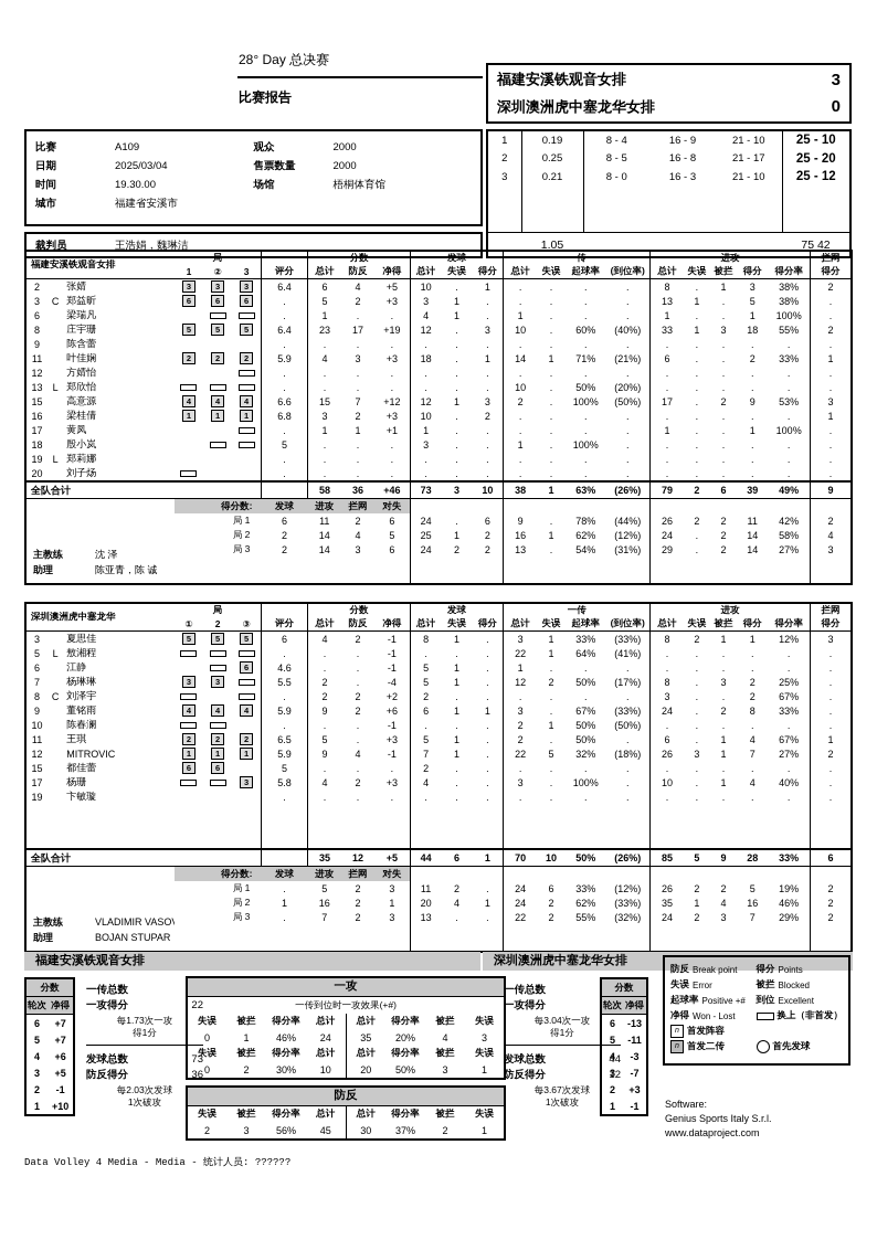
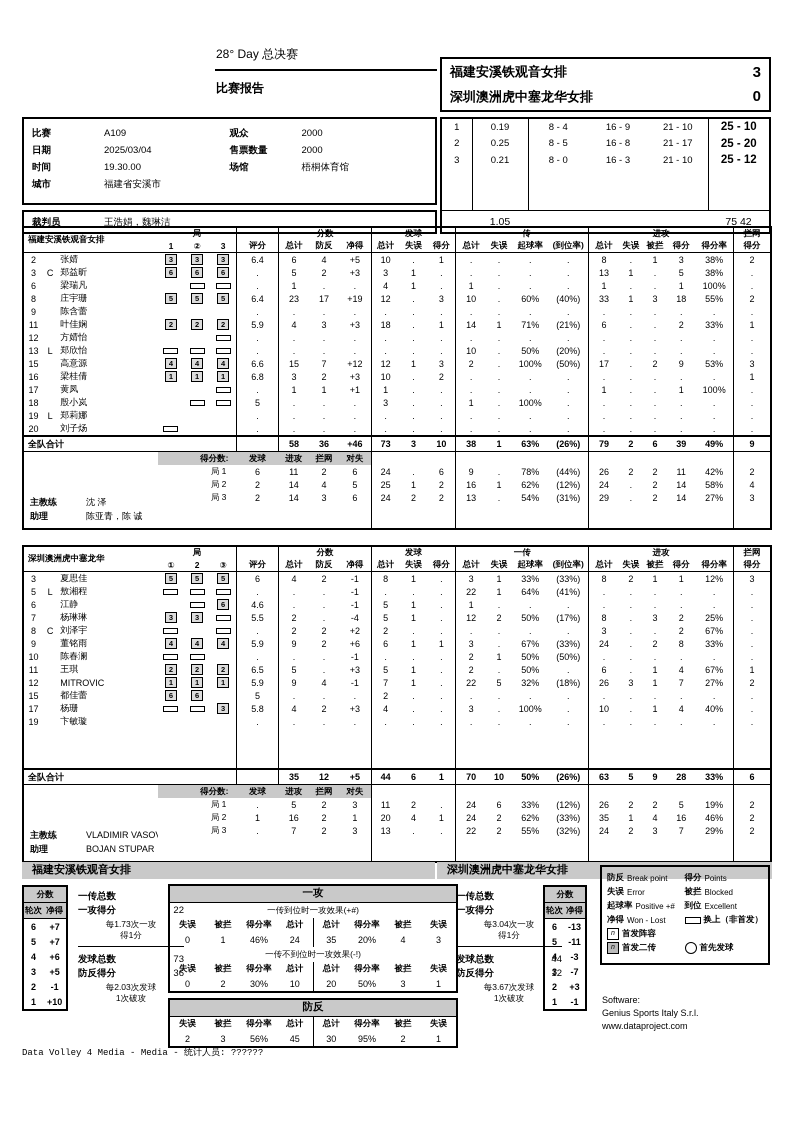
  28° Day 总决赛
  比赛报告
  福建安溪铁观音女排
  3
  深圳澳洲虎中塞龙华女排
  0
  比赛
  A109
  日期
  2025/03/04
  时间
  19.30.00
  城市
  福建省安溪市
  观众
  2000
  售票数量
  2000
  场馆
  梧桐体育馆
  裁判员
  王浩娟，魏琳洁
  1	0.19	8 - 4	16 - 9	21 - 10	25 - 10
  2	0.25	8 - 5	16 - 8	21 - 17	25 - 20
  3	0.21	8 - 0	16 - 3	21 - 10	25 - 12
  	1.05		75 42
  福建安溪铁观音女排	局		分数	发球	一传	进攻	拦网
  1	②	3	评分	总计	防反	净得	总计	失误	得分	总计	失误	起球率	(到位率)	总计	失误	被拦	得分	得分率	得分
  2		张婧	3	3	3	6.4	6	4	+5	10	.	1	.	.	.	.	8	.	1	3	38%	2
  3	C	郑益昕	6	6	6	.	5	2	+3	3	1	.	.	.	.	.	13	1	.	5	38%	.
  6		梁瑞凡				.	1	.	.	4	1	.	1	.	.	.	1	.	.	1	100%	.
  8		庄宇珊	5	5	5	6.4	23	17	+19	12	.	3	10	.	60%	(40%)	33	1	3	18	55%	2
  9		陈含蕾				.	.	.	.	.	.	.	.	.	.	.	.	.	.	.	.	.
  11		叶佳娴	2	2	2	5.9	4	3	+3	18	.	1	14	1	71%	(21%)	6	.	.	2	33%	1
  12		方婧怡				.	.	.	.	.	.	.	.	.	.	.	.	.	.	.	.	.
  13	L	郑欣怡				.	.	.	.	.	.	.	10	.	50%	(20%)	.	.	.	.	.	.
  15		高意源	4	4	4	6.6	15	7	+12	12	1	3	2	.	100%	(50%)	17	.	2	9	53%	3
  16		梁桂倩	1	1	1	6.8	3	2	+3	10	.	2	.	.	.	.	.	.	.	.	.	1
  17		黄凤				.	1	1	+1	1	.	.	.	.	.	.	1	.	.	1	100%	.
  18		殷小岚				5	.	.	.	3	.	.	1	.	100%	.	.	.	.	.	.	.
  19	L	郑莉娜				.	.	.	.	.	.	.	.	.	.	.	.	.	.	.	.	.
  20		刘子炀				.	.	.	.	.	.	.	.	.	.	.	.	.	.	.	.	.
  全队合计		58	36	+46	73	3	10	38	1	63%	(26%)	79	2	6	39	49%	9
  主教练 沈 泽助理 陈亚青，陈 诚	得分数:	发球	进攻	拦网	对失
  局 1	6	11	2	6	24	.	6	9	.	78%	(44%)	26	2	2	11	42%	2
  局 2	2	14	4	5	25	1	2	16	1	62%	(12%)	24	.	2	14	58%	4
  局 3	2	14	3	6	24	2	2	13	.	54%	(31%)	29	.	2	14	27%	3
  深圳澳洲虎中塞龙华	局		分数	发球	一传	进攻	拦网
  ①	2	③	评分	总计	防反	净得	总计	失误	得分	总计	失误	起球率	(到位率)	总计	失误	被拦	得分	得分率	得分
  3		夏思佳	5	5	5	6	4	2	-1	8	1	.	3	1	33%	(33%)	8	2	1	1	12%	3
  5	L	敖湘程				.	.	.	-1	.	.	.	22	1	64%	(41%)	.	.	.	.	.	.
  6		江静			6	4.6	.	.	-1	5	1	.	1	.	.	.	.	.	.	.	.	.
  7		杨琳琳	3	3		5.5	2	.	-4	5	1	.	12	2	50%	(17%)	8	.	3	2	25%	.
  8	C	刘泽宇				.	2	2	+2	2	.	.	.	.	.	.	3	.	.	2	67%	.
  9		董铭雨	4	4	4	5.9	9	2	+6	6	1	1	3	.	67%	(33%)	24	.	2	8	33%	.
  10		陈春澜				.	.	.	-1	.	.	.	2	1	50%	(50%)	.	.	.	.	.	.
  11		王琪	2	2	2	6.5	5	.	+3	5	1	.	2	.	50%	.	6	.	1	4	67%	1
  12		MITROVIC	1	1	1	5.9	9	4	-1	7	1	.	22	5	32%	(18%)	26	3	1	7	27%	2
  15		都佳蕾	6	6		5	.	.	.	2	.	.	.	.	.	.	.	.	.	.	.	.
  17		杨珊			3	5.8	4	2	+3	4	.	.	3	.	100%	.	10	.	1	4	40%	.
  19		卞敏璇				.	.	.	.	.	.	.	.	.	.	.	.	.	.	.	.	.
- 全队合计		35	12	+5	44	6	1	70	10	50%	(26%)	85	5	9	28	33%	6
+ 全队合计		35	12	+5	44	6	1	70	10	50%	(26%)	63	5	9	28	33%	6
  主教练 VLADIMIR VASO助理 BOJAN STUPAR	得分数:	发球	进攻	拦网	对失
  局 1	.	5	2	3	11	2	.	24	6	33%	(12%)	26	2	2	5	19%	2
  局 2	1	16	2	1	20	4	1	24	2	62%	(33%)	35	1	4	16	46%	2
  局 3	.	7	2	3	13	.	.	22	2	55%	(32%)	24	2	3	7	29%	2
  福建安溪铁观音女排
  深圳澳洲虎中塞龙华女排
  分数
  轮次	净得
  6	+7
  5	+7
  4	+6
  3	+5
  2	-1
  1	+10
  一传总数
  一攻得分
  22
  每1.73次一攻
  得1分
  发球总数
  73
  防反得分
  36
  每2.03次发球
  1次破攻
  一攻
  一传到位时一攻效果(+#)
  失误	被拦	得分率	总计	总计	得分率	被拦	失误
  0	1	46%	24	35	20%	4	3
+ 一传不到位时一攻效果(-!)
  失误	被拦	得分率	总计	总计	得分率	被拦	失误
  0	2	30%	10	20	50%	3	1
  防反
  失误	被拦	得分率	总计	总计	得分率	被拦	失误
- 2	3	56%	45	30	37%	2	1
+ 2	3	56%	45	30	95%	2	1
  一传总数
  一攻得分
  每3.04次一攻
  得1分
  发球总数
  44
  防反得分
  12
  每3.67次发球
  1次破攻
  分数
  轮次	净得
  6	-13
  5	-11
  4	-3
  3	-7
  2	+3
  1	-1
  防反
  Break point
  失误
  Error
  起球率
  Positive +#
  净得
  Won - Lost
  首发阵容
  首发二传
  得分
  Points
  被拦
  Blocked
  到位
  Excellent
  换上（非首发）
  首先发球
  Software:
  Genius Sports Italy S.r.l.
  www.dataproject.com
  Data Volley 4 Media - Media - 统计人员: ??????
